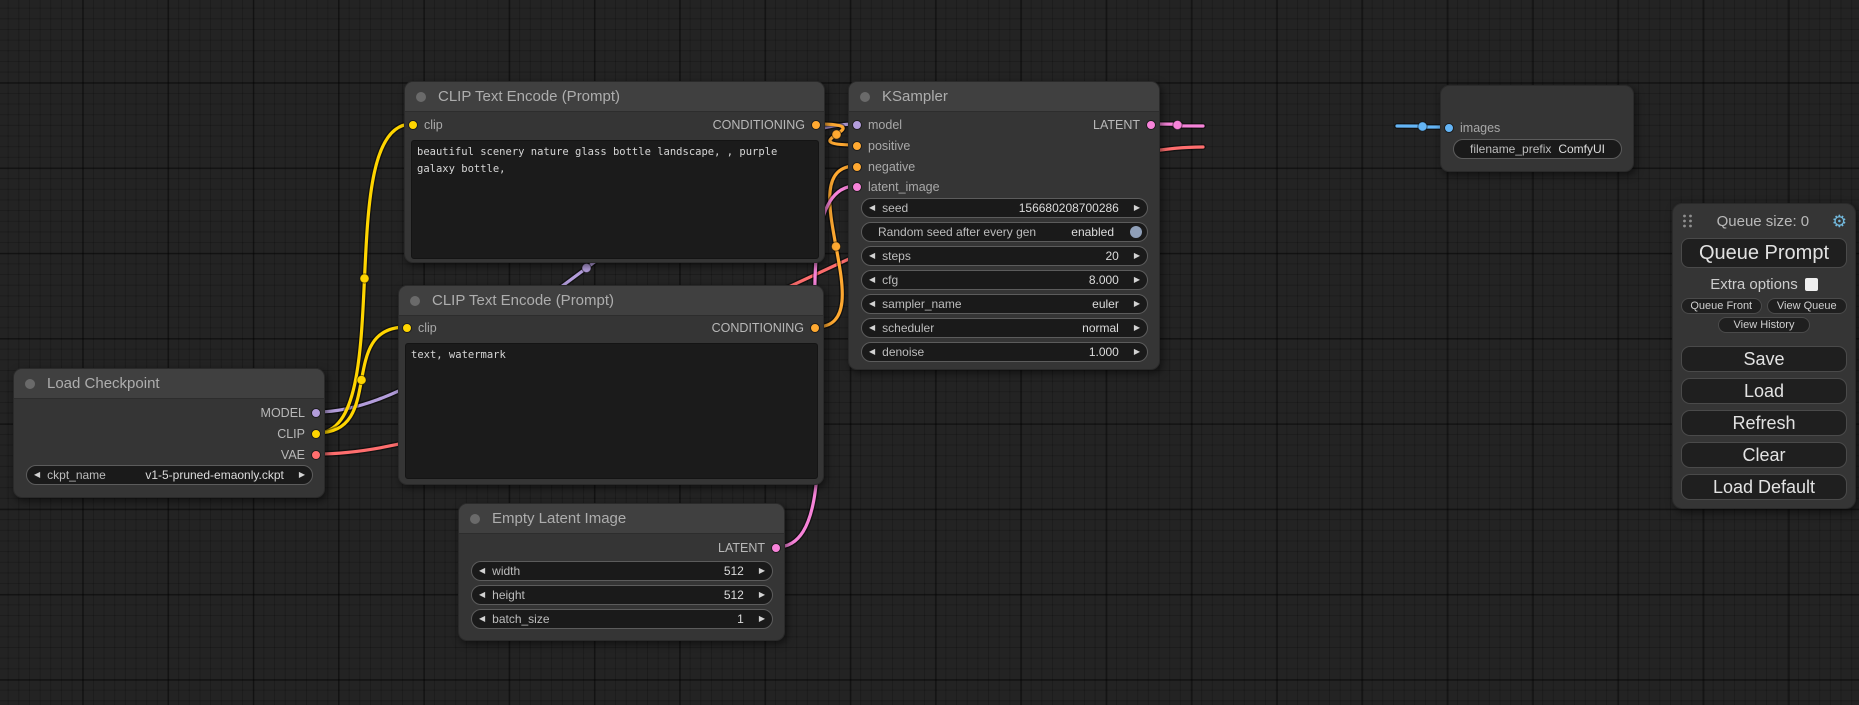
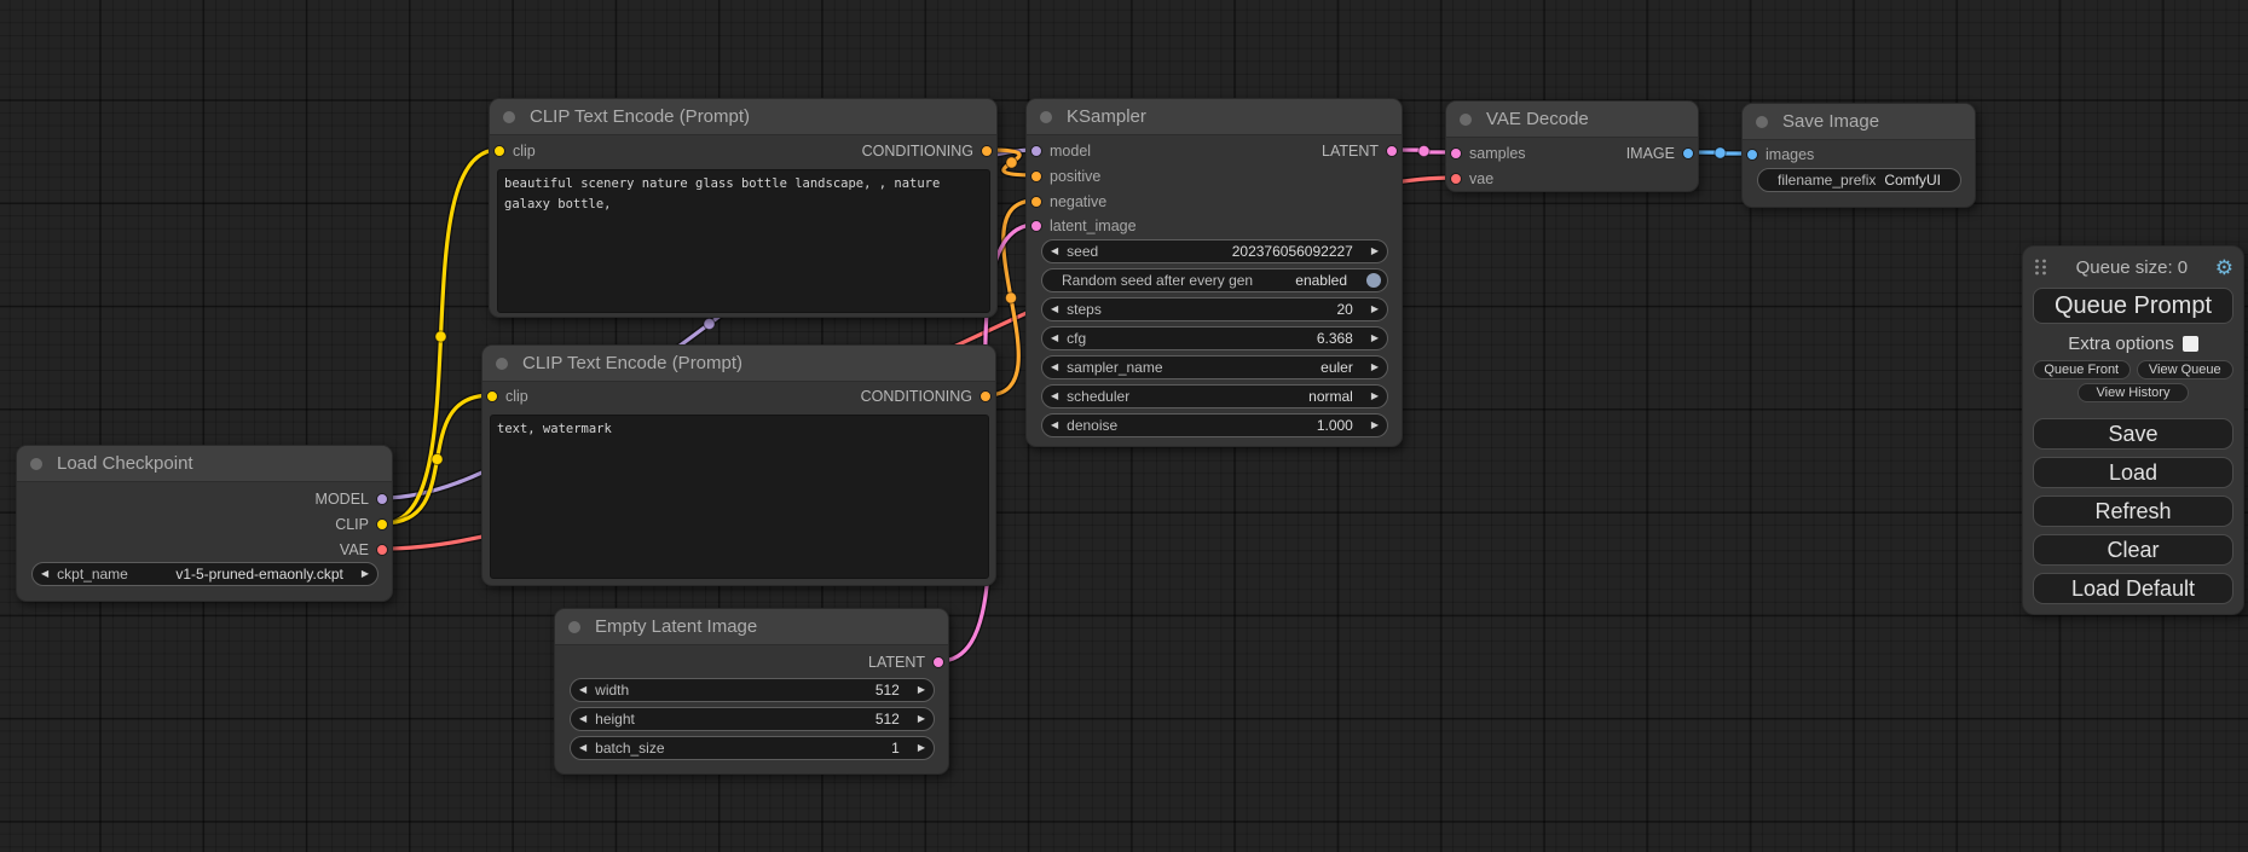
  Load Checkpoint
  MODEL
  CLIP
  VAE
  ◀
  ckpt_name
  v1-5-pruned-emaonly.ckpt
  ▶
  CLIP Text Encode (Prompt)
  clip
  CONDITIONING
- beautiful scenery nature glass bottle landscape, , purple galaxy bottle,
+ beautiful scenery nature glass bottle landscape, , nature galaxy bottle,
  CLIP Text Encode (Prompt)
  clip
  CONDITIONING
  text, watermark
  KSampler
  model
  positive
  negative
  latent_image
  LATENT
  ◀
  seed
- 156680208700286
+ 202376056092227
  ▶
  Random seed after every gen
  enabled
  ◀
  steps
  20
  ▶
  ◀
  cfg
- 8.000
+ 6.368
  ▶
  ◀
  sampler_name
  euler
  ▶
  ◀
  scheduler
  normal
  ▶
  ◀
  denoise
  1.000
  ▶
+ VAE Decode
+ samples
+ vae
+ IMAGE
+ Save Image
  images
  filename_prefix
  ComfyUI
  Empty Latent Image
  LATENT
  ◀
  width
  512
  ▶
  ◀
  height
  512
  ▶
  ◀
  batch_size
  1
  ▶
  Queue size: 0
  ⚙
  Queue Prompt
  Extra options
  Queue Front
  View Queue
  View History
  Save
  Load
  Refresh
  Clear
  Load Default
